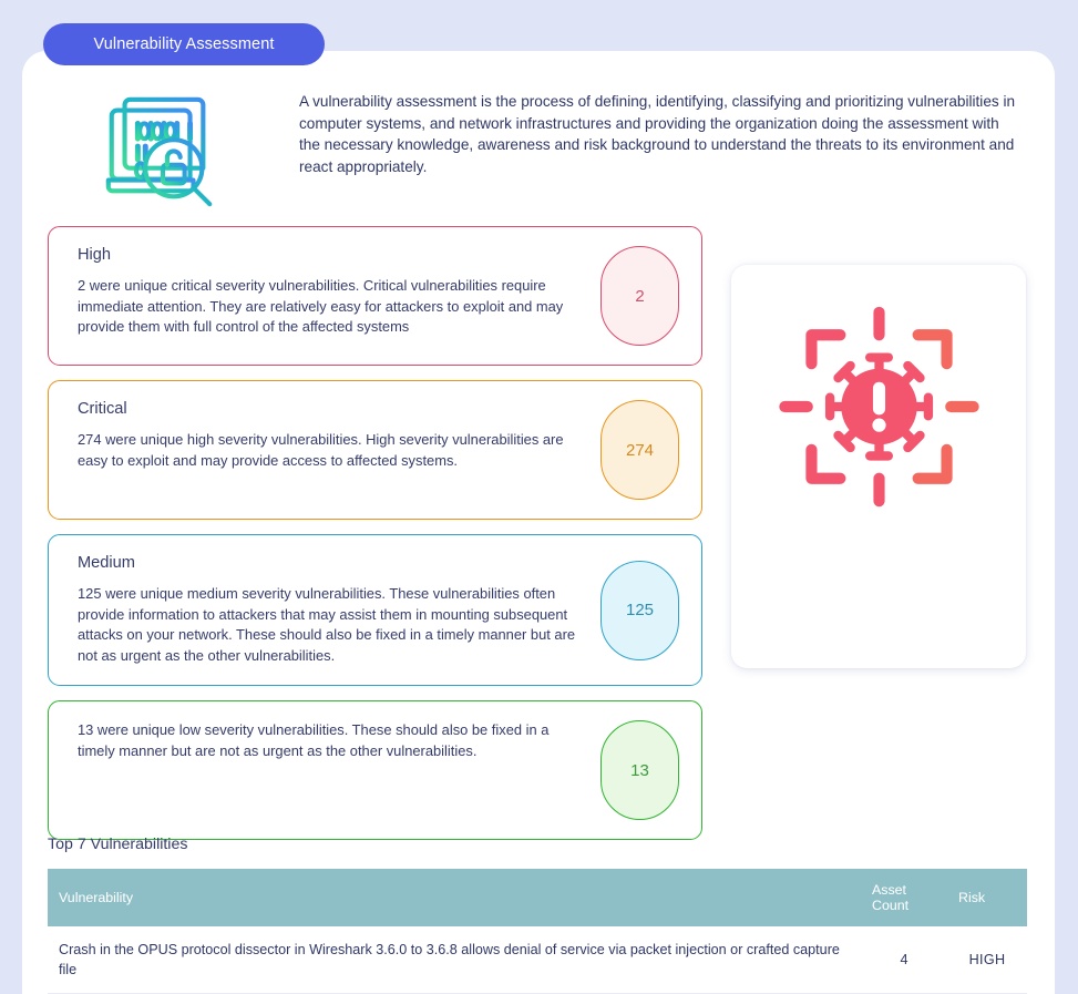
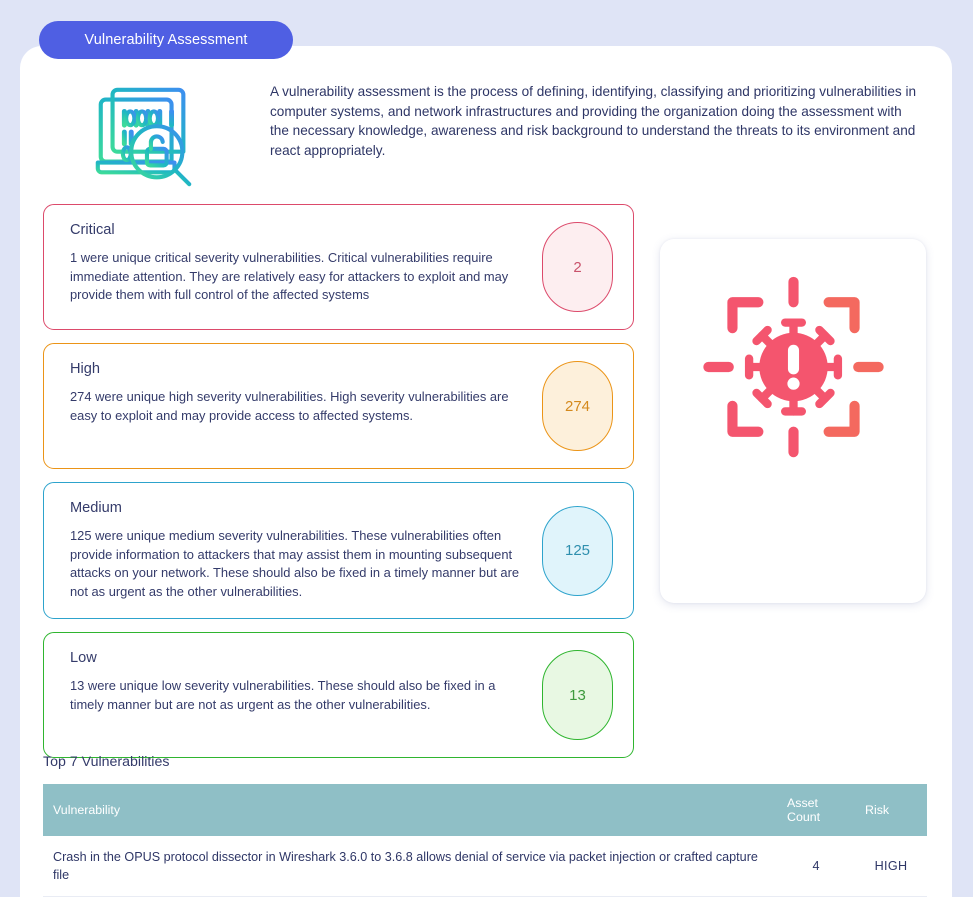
  Vulnerability Assessment
  A vulnerability assessment is the process of defining, identifying, classifying and prioritizing vulnerabilities in computer systems, and network infrastructures and providing the organization doing the assessment with the necessary knowledge, awareness and risk background to understand the threats to its environment and react appropriately.
- High
+ Critical
- 2 were unique critical severity vulnerabilities. Critical vulnerabilities require immediate attention. They are relatively easy for attackers to exploit and may provide them with full control of the affected systems
+ 1 were unique critical severity vulnerabilities. Critical vulnerabilities require immediate attention. They are relatively easy for attackers to exploit and may provide them with full control of the affected systems
  2
- Critical
+ High
  274 were unique high severity vulnerabilities. High severity vulnerabilities are easy to exploit and may provide access to affected systems.
  274
  Medium
  125 were unique medium severity vulnerabilities. These vulnerabilities often provide information to attackers that may assist them in mounting subsequent attacks on your network. These should also be fixed in a timely manner but are not as urgent as the other vulnerabilities.
  125
+ Low
  13 were unique low severity vulnerabilities. These should also be fixed in a timely manner but are not as urgent as the other vulnerabilities.
  13
  Top 7 Vulnerabilities
  Vulnerability	Asset Count	Risk
  Crash in the OPUS protocol dissector in Wireshark 3.6.0 to 3.6.8 allows denial of service via packet injection or crafted capture file	4	HIGH
